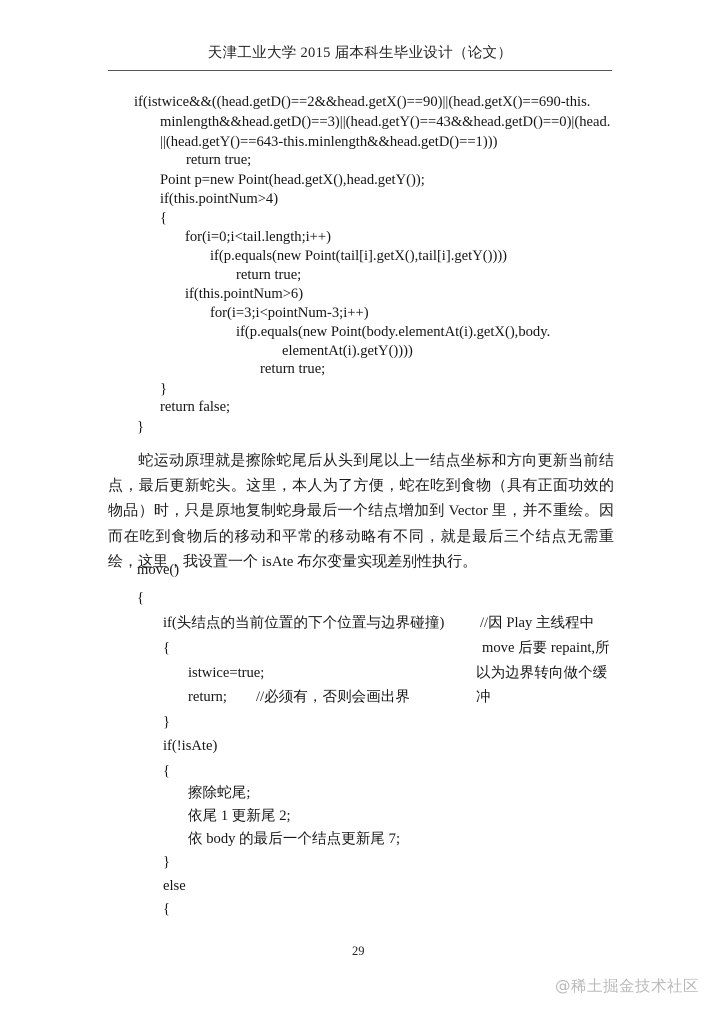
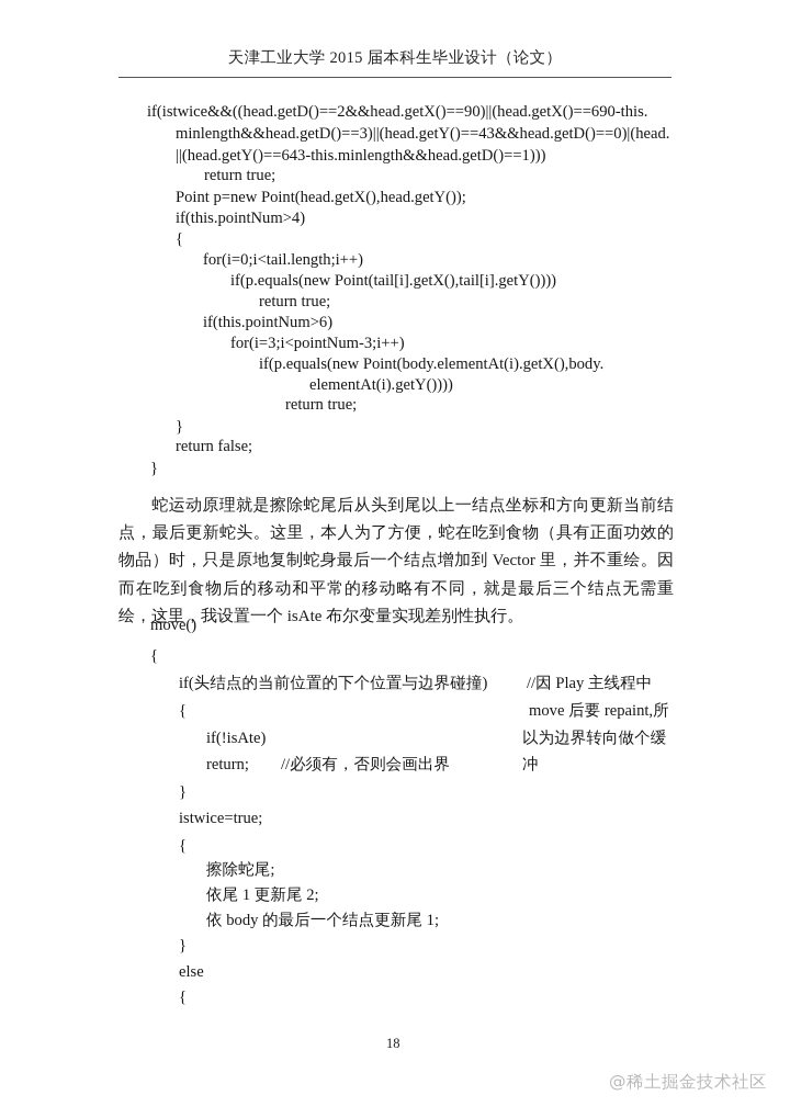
  天津工业大学 2015 届本科生毕业设计（论文）
  if(istwice&&((head.getD()==2&&head.getX()==90)||(head.getX()==690-this.
  minlength&&head.getD()==3)||(head.getY()==43&&head.getD()==0)|(head.
  ||(head.getY()==643-this.minlength&&head.getD()==1)))
  return true;
  Point p=new Point(head.getX(),head.getY());
  if(this.pointNum>4)
  {
  for(i=0;i<tail.length;i++)
  if(p.equals(new Point(tail[i].getX(),tail[i].getY())))
  return true;
  if(this.pointNum>6)
  for(i=3;i<pointNum-3;i++)
  if(p.equals(new Point(body.elementAt(i).getX(),body.
  elementAt(i).getY())))
  return true;
  }
  return false;
  }
  蛇运动原理就是擦除蛇尾后从头到尾以上一结点坐标和方向更新当前结点，最后更新蛇头。这里，本人为了方便，蛇在吃到食物（具有正面功效的物品）时，只是原地复制蛇身最后一个结点增加到 Vector 里，并不重绘。因而在吃到食物后的移动和平常的移动略有不同，就是最后三个结点无需重绘，这里，我设置一个 isAte 布尔变量实现差别性执行。
  move()
  {
  if(头结点的当前位置的下个位置与边界碰撞)
  {
- istwice=true;
+ if(!isAte)
  return;
  }
- if(!isAte)
+ istwice=true;
  {
  擦除蛇尾;
  依尾 1 更新尾 2;
- 依 body 的最后一个结点更新尾 7;
+ 依 body 的最后一个结点更新尾 1;
  }
  else
  {
  //必须有，否则会画出界
  //因 Play 主线程中
  move 后要 repaint,所
  以为边界转向做个缓
  冲
- 29
+ 18
  @稀土掘金技术社区
